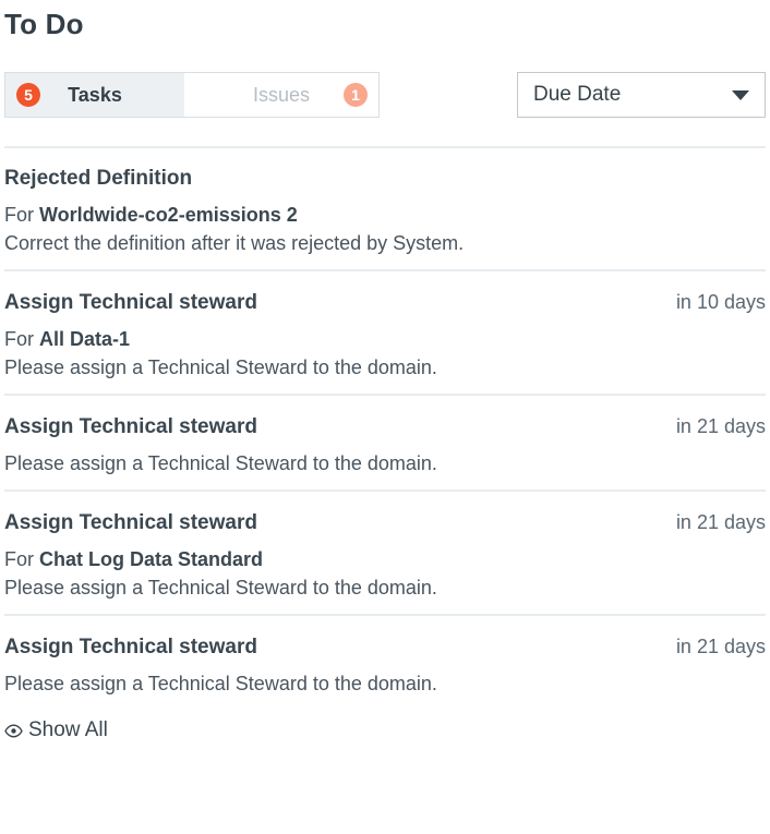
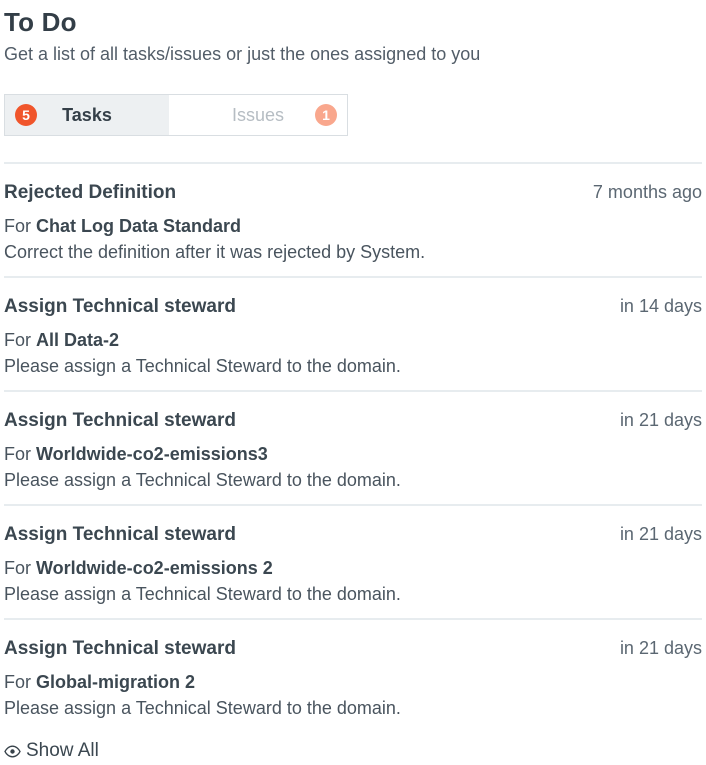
  To Do
+ Get a list of all tasks/issues or just the ones assigned to you
  5
  Tasks
  Issues
  1
- Due Date
  Rejected Definition
+ 7 months ago
- For Worldwide-co2-emissions 2
+ For Chat Log Data Standard
  Correct the definition after it was rejected by System.
  Assign Technical steward
- in 10 days
+ in 14 days
- For All Data-1
+ For All Data-2
  Please assign a Technical Steward to the domain.
  Assign Technical steward
  in 21 days
+ For Worldwide-co2-emissions3
  Please assign a Technical Steward to the domain.
  Assign Technical steward
  in 21 days
- For Chat Log Data Standard
+ For Worldwide-co2-emissions 2
  Please assign a Technical Steward to the domain.
  Assign Technical steward
  in 21 days
+ For Global-migration 2
  Please assign a Technical Steward to the domain.
  Show All
